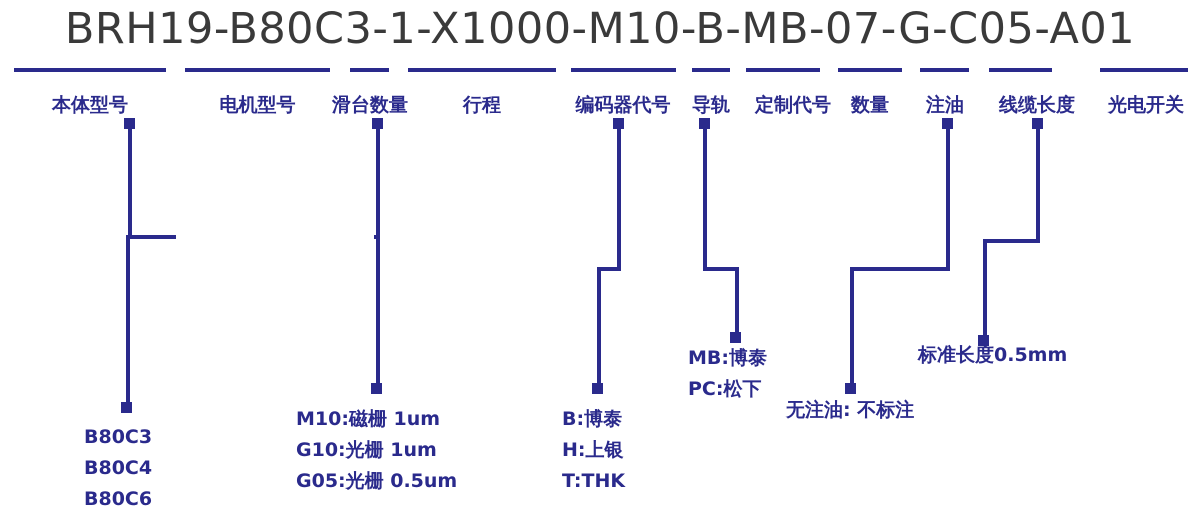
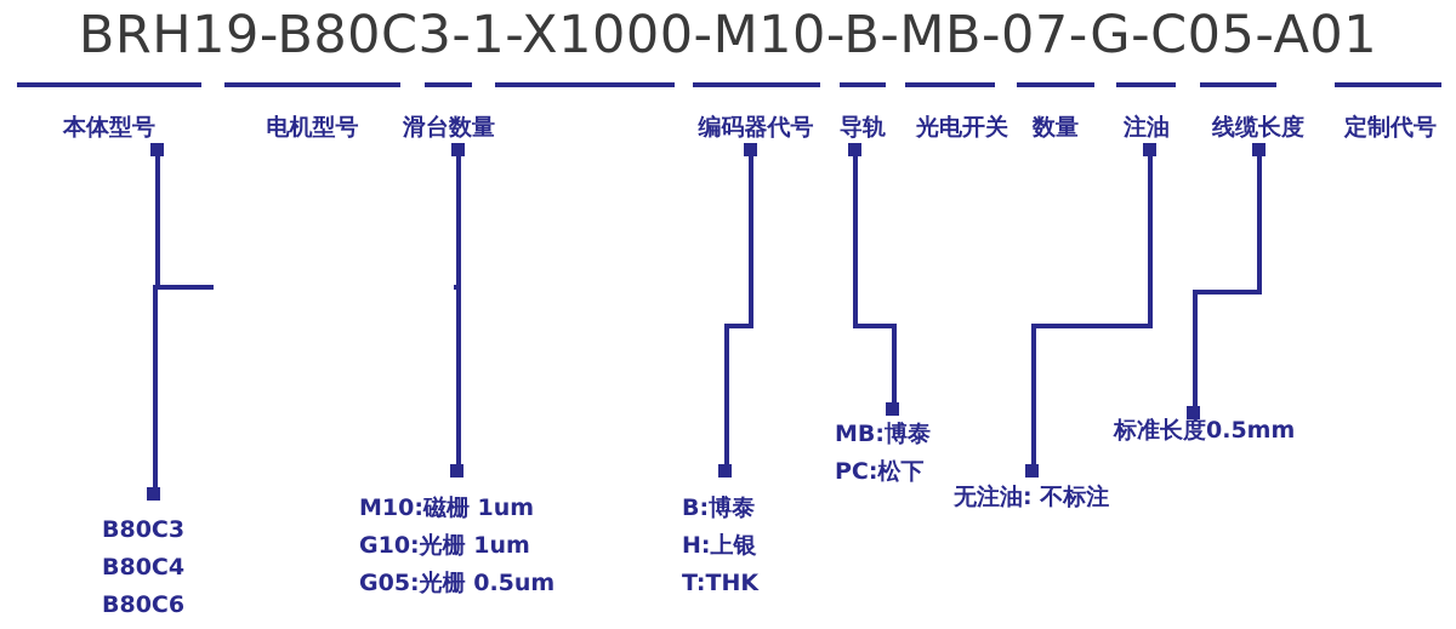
  BRH19-B80C3-1-X1000-M10-B-MB-07-G-C05-A01
  本体型号
  电机型号
  滑台数量
- 行程
  编码器代号
  导轨
- 定制代号
+ 光电开关
  数量
  注油
  线缆长度
- 光电开关
+ 定制代号
  B80C3
  B80C4
  B80C6
  M10:磁栅 1um
  G10:光栅 1um
  G05:光栅 0.5um
  B:博泰
  H:上银
  T:THK
  MB:博泰
  PC:松下
  无注油: 不标注
  标准长度0.5mm
